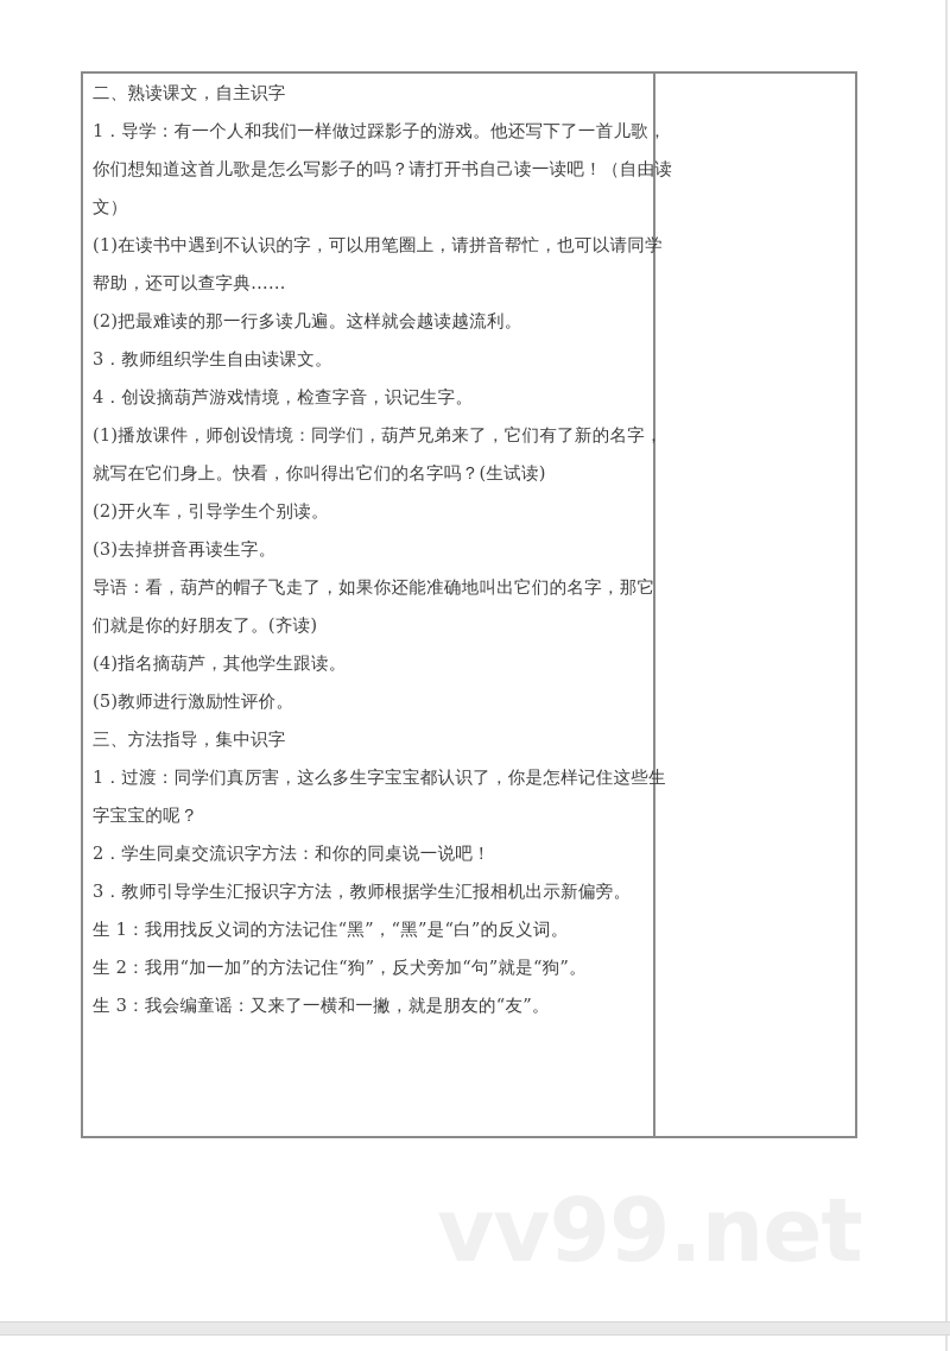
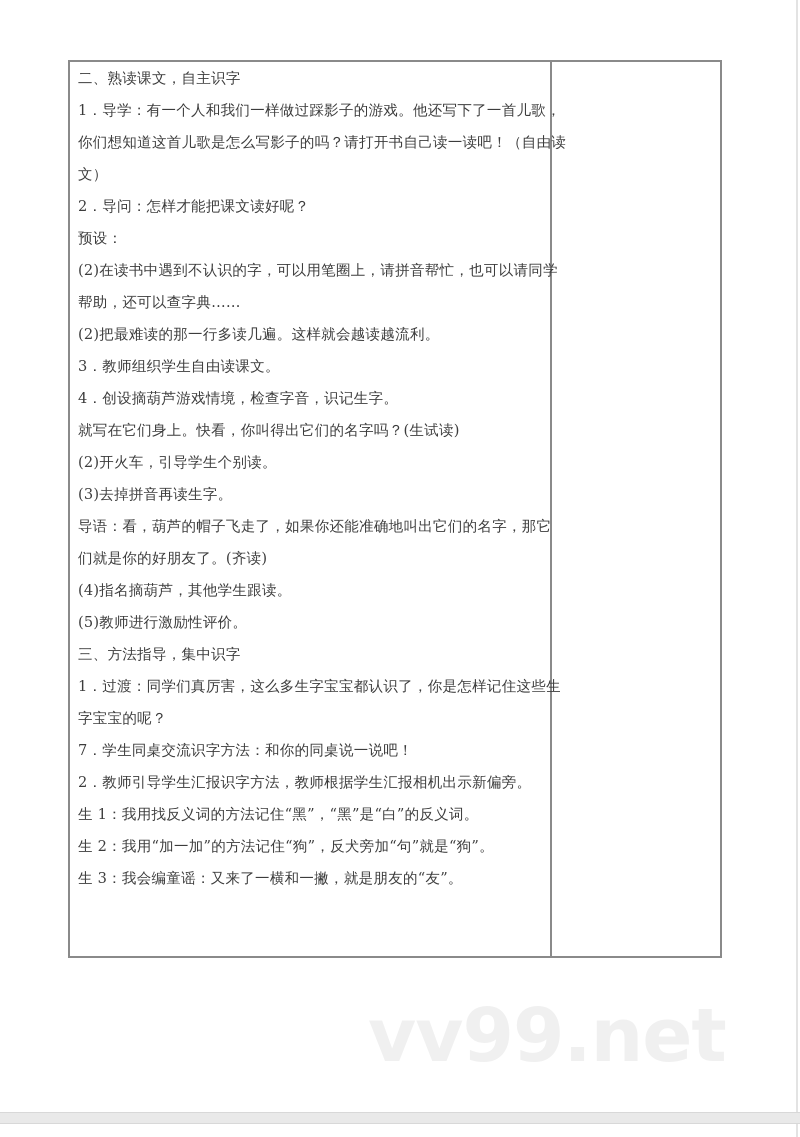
  二、熟读课文，自主识字
  1．导学：有一个人和我们一样做过踩影子的游戏。他还写下了一首儿歌
  你们想知道这首儿歌是怎么写影子的吗？请打开书自己读一读吧！（自由
  文）
+ 2．导问：怎样才能把课文读好呢？
+ 预设：
- (1)在读书中遇到不认识的字，可以用笔圈上，请拼音帮忙，也可以请同学
+ (2)在读书中遇到不认识的字，可以用笔圈上，请拼音帮忙，也可以请同学
  帮助，还可以查字典……
  (2)把最难读的那一行多读几遍。这样就会越读越流利。
  3．教师组织学生自由读课文。
  4．创设摘葫芦游戏情境，检查字音，识记生字。
- (1)播放课件，师创设情境：同学们，葫芦兄弟来了，它们有了新的名字，
  就写在它们身上。快看，你叫得出它们的名字吗？(生试读)
  (2)开火车，引导学生个别读。
  (3)去掉拼音再读生字。
  导语：看，葫芦的帽子飞走了，如果你还能准确地叫出它们的名字，那它
  们就是你的好朋友了。(齐读)
  (4)指名摘葫芦，其他学生跟读。
  (5)教师进行激励性评价。
  三、方法指导，集中识字
  1．过渡：同学们真厉害，这么多生字宝宝都认识了，你是怎样记住这些
  字宝宝的呢？
- 2．学生同桌交流识字方法：和你的同桌说一说吧！
+ 7．学生同桌交流识字方法：和你的同桌说一说吧！
- 3．教师引导学生汇报识字方法，教师根据学生汇报相机出示新偏旁。
+ 2．教师引导学生汇报识字方法，教师根据学生汇报相机出示新偏旁。
  生 1：我用找反义词的方法记住“黑”，“黑”是“白”的反义词。
  生 2：我用“加一加”的方法记住“狗”，反犬旁加“句”就是“狗”。
  生 3：我会编童谣：又来了一横和一撇，就是朋友的“友”。
